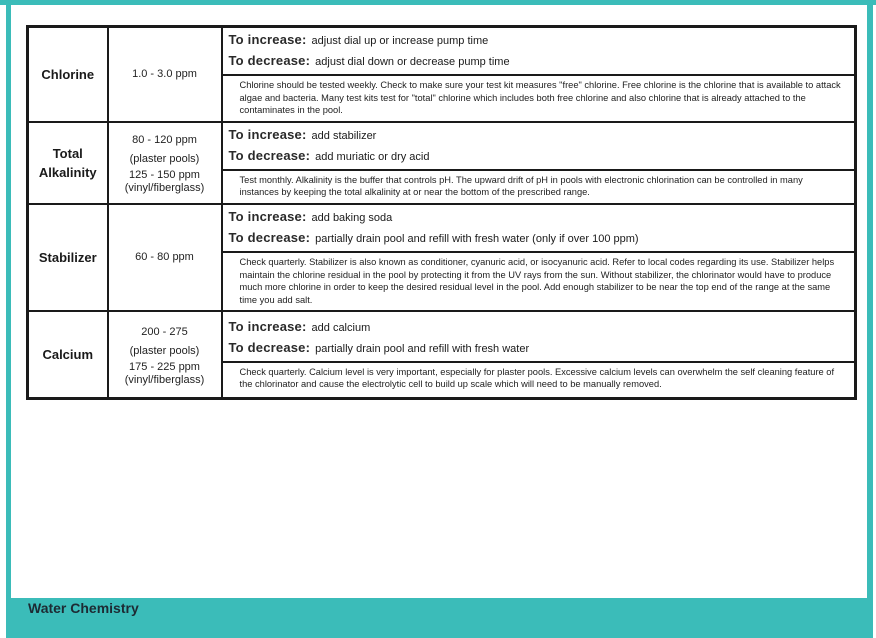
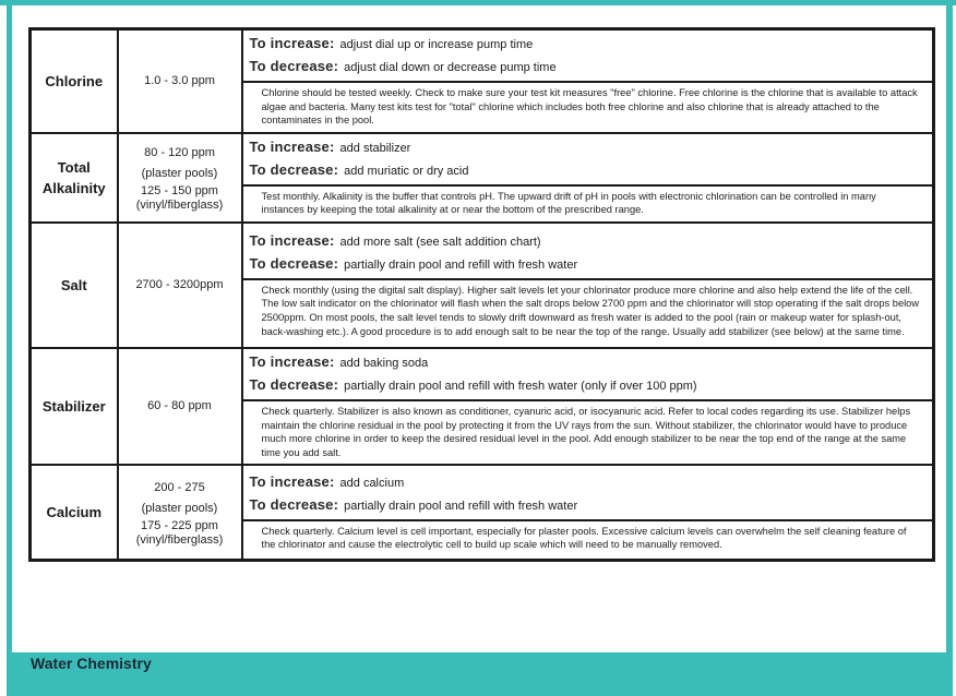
  Chlorine	1.0 - 3.0 ppm	To increase: adjust dial up or increase pump time To decrease: adjust dial down or decrease pump time Chlorine should be tested weekly. Check to make sure your test kit measures "free" chlorine. Free chlorine is the chlorine that is available to attack algae and bacteria. Many test kits test for "total" chlorine which includes both free chlorine and also chlorine that is already attached to the contaminates in the pool.
  Total Alkalinity	80 - 120 ppm (plaster pools) 125 - 150 ppm (vinyl/fiberglass)	To increase: add stabilizer To decrease: add muriatic or dry acid Test monthly. Alkalinity is the buffer that controls pH. The upward drift of pH in pools with electronic chlorination can be controlled in many instances by keeping the total alkalinity at or near the bottom of the prescribed range.
+ Salt	2700 - 3200ppm	To increase: add more salt (see salt addition chart) To decrease: partially drain pool and refill with fresh water Check monthly (using the digital salt display). Higher salt levels let your chlorinator produce more chlorine and also help extend the life of the cell. The low salt indicator on the chlorinator will flash when the salt drops below 2700 ppm and the chlorinator will stop operating if the salt drops below 2500ppm. On most pools, the salt level tends to slowly drift downward as fresh water is added to the pool (rain or makeup water for splash-out, back-washing etc.). A good procedure is to add enough salt to be near the top of the range. Usually add stabilizer (see below) at the same time.
  Stabilizer	60 - 80 ppm	To increase: add baking soda To decrease: partially drain pool and refill with fresh water (only if over 100 ppm) Check quarterly. Stabilizer is also known as conditioner, cyanuric acid, or isocyanuric acid. Refer to local codes regarding its use. Stabilizer helps maintain the chlorine residual in the pool by protecting it from the UV rays from the sun. Without stabilizer, the chlorinator would have to produce much more chlorine in order to keep the desired residual level in the pool. Add enough stabilizer to be near the top end of the range at the same time you add salt.
- Calcium	200 - 275 (plaster pools) 175 - 225 ppm (vinyl/fiberglass)	To increase: add calcium To decrease: partially drain pool and refill with fresh water Check quarterly. Calcium level is very important, especially for plaster pools. Excessive calcium levels can overwhelm the self cleaning feature of the chlorinator and cause the electrolytic cell to build up scale which will need to be manually removed.
+ Calcium	200 - 275 (plaster pools) 175 - 225 ppm (vinyl/fiberglass)	To increase: add calcium To decrease: partially drain pool and refill with fresh water Check quarterly. Calcium level is cell important, especially for plaster pools. Excessive calcium levels can overwhelm the self cleaning feature of the chlorinator and cause the electrolytic cell to build up scale which will need to be manually removed.
  Water Chemistry
